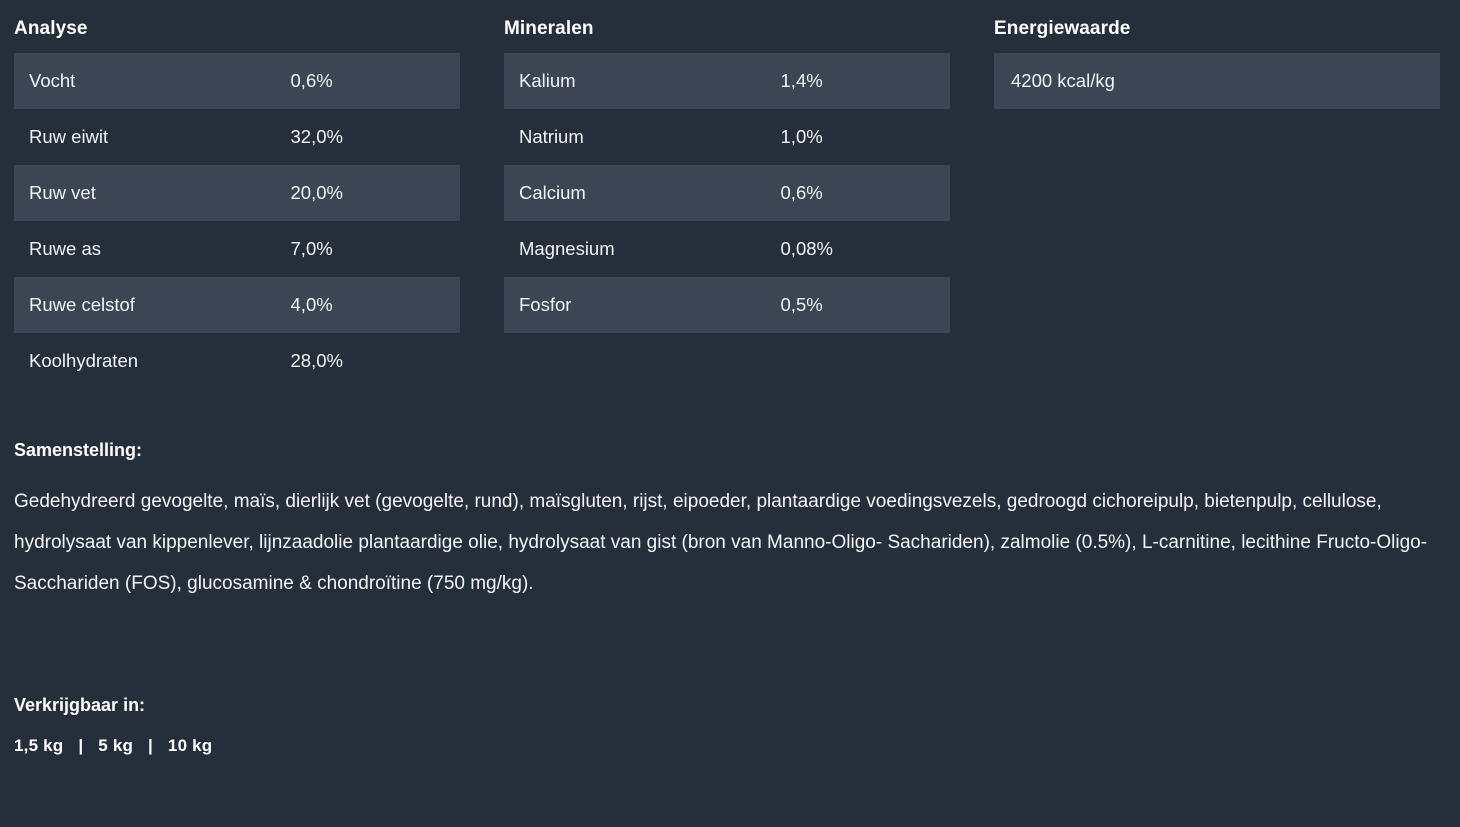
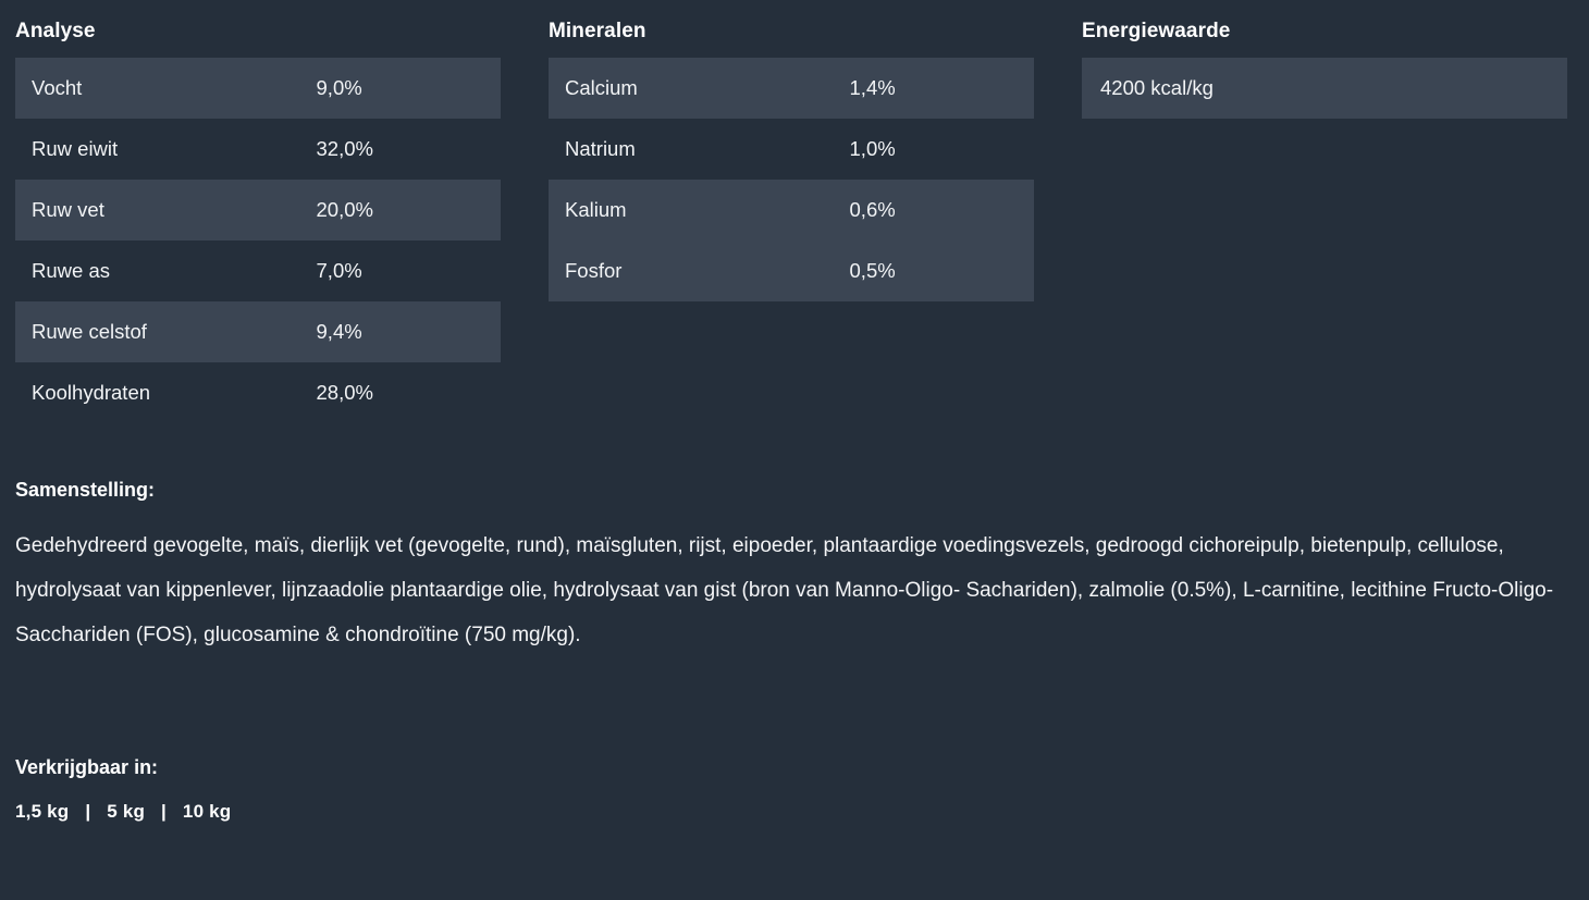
  Analyse
- Vocht	0,6%
+ Vocht	9,0%
  Ruw eiwit	32,0%
  Ruw vet	20,0%
  Ruwe as	7,0%
- Ruwe celstof	4,0%
+ Ruwe celstof	9,4%
  Koolhydraten	28,0%
  Mineralen
- Kalium	1,4%
+ Calcium	1,4%
  Natrium	1,0%
- Calcium	0,6%
+ Kalium	0,6%
- Magnesium	0,08%
  Fosfor	0,5%
  Energiewaarde
  4200 kcal/kg
  Samenstelling:
  Gedehydreerd gevogelte, maïs, dierlijk vet (gevogelte, rund), maïsgluten, rijst, eipoeder, plantaardige voedingsvezels, gedroogd cichoreipulp, bietenpulp, cellulose, hydrolysaat van kippenlever, lijnzaadolie plantaardige olie, hydrolysaat van gist (bron van Manno-Oligo- Sachariden), zalmolie (0.5%), L-carnitine, lecithine Fructo-Oligo-Sacchariden (FOS), glucosamine & chondroïtine (750 mg/kg).
  Verkrijgbaar in:
  1,5 kg | 5 kg | 10 kg
